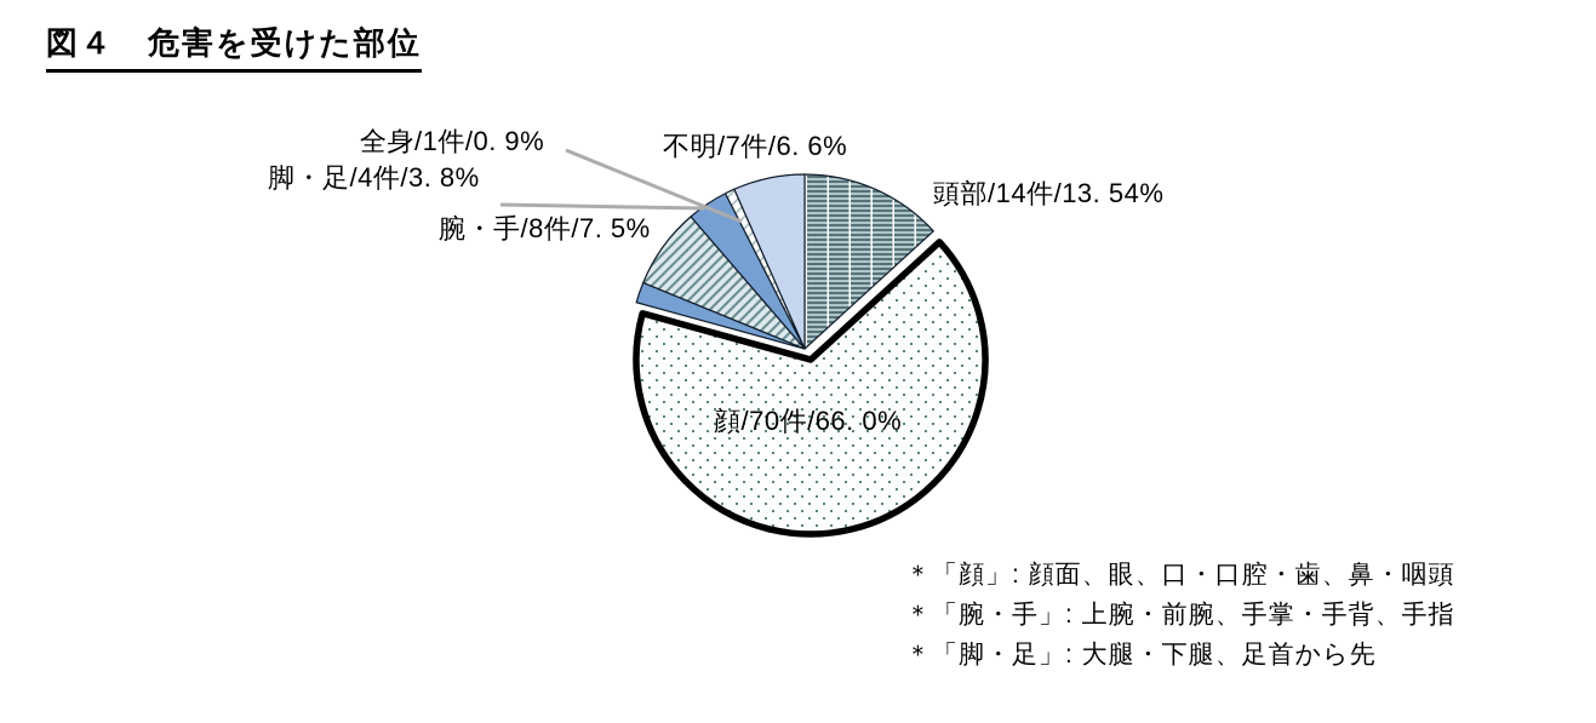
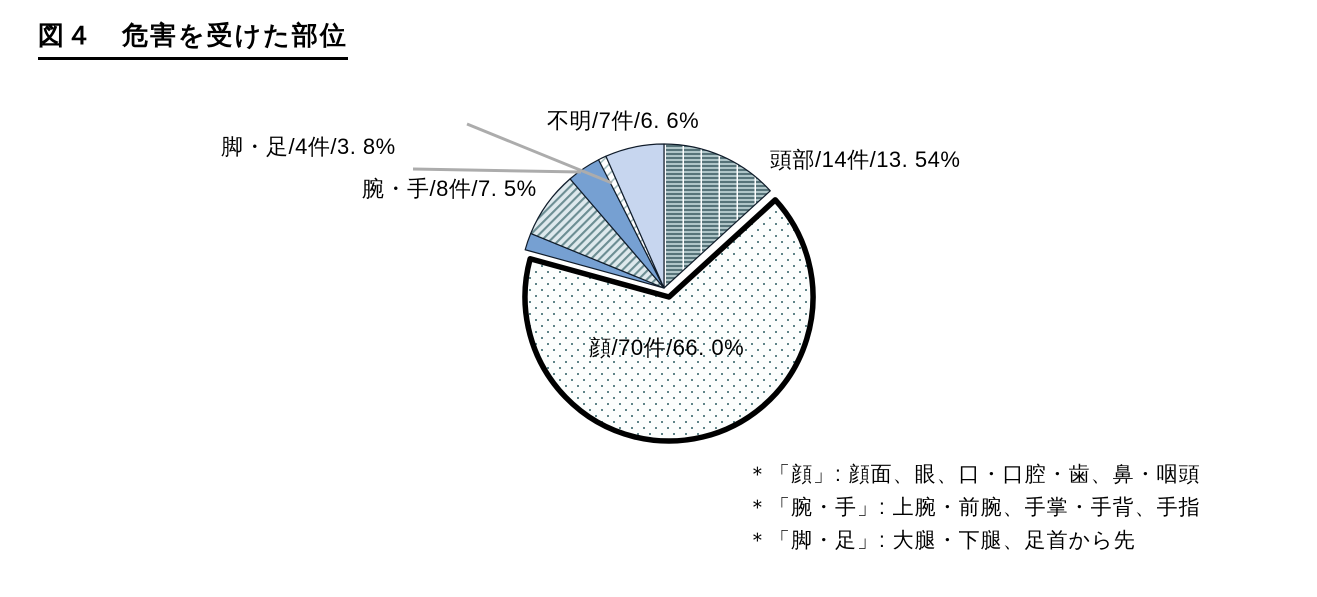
  図４ 危害を受けた部位
- 全身/1件/0. 9%
  脚・足/4件/3. 8%
  腕・手/8件/7. 5%
  不明/7件/6. 6%
  頭部/14件/13. 54%
  顔/70件/66. 0%
  ＊「顔」: 顔面、眼、口・口腔・歯、鼻・咽頭
  ＊「腕・手」: 上腕・前腕、手掌・手背、手指
  ＊「脚・足」: 大腿・下腿、足首から先
